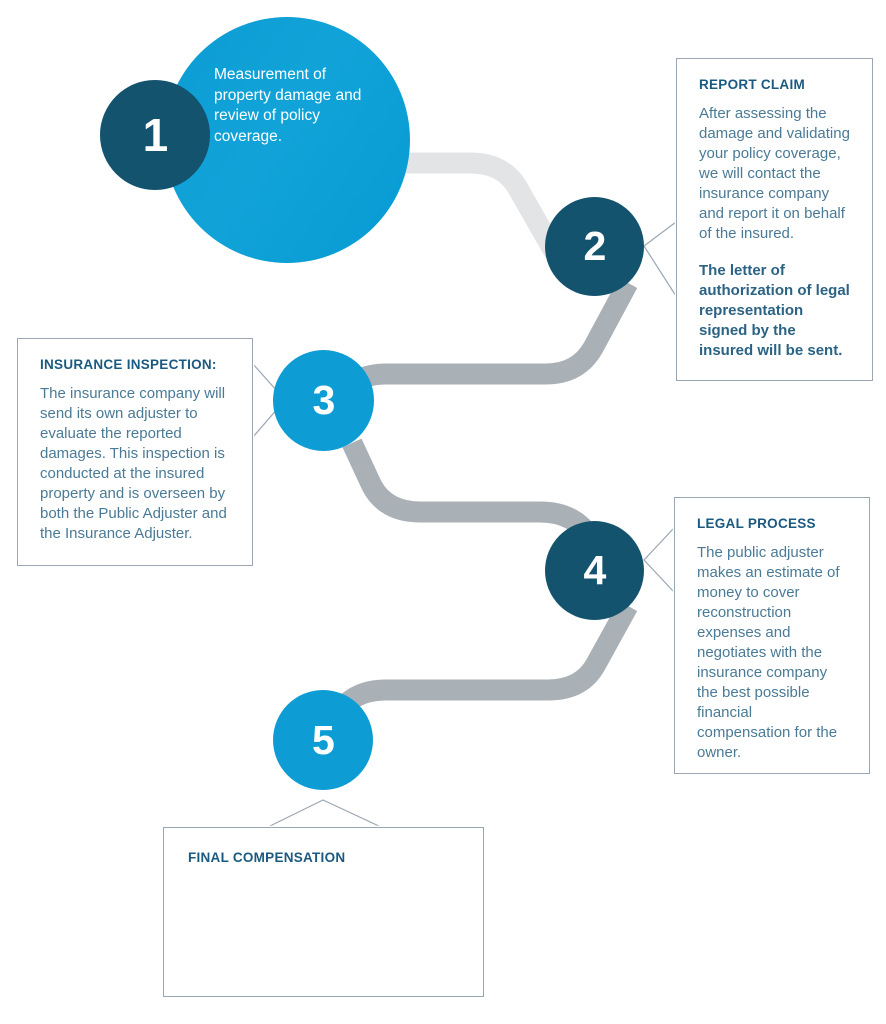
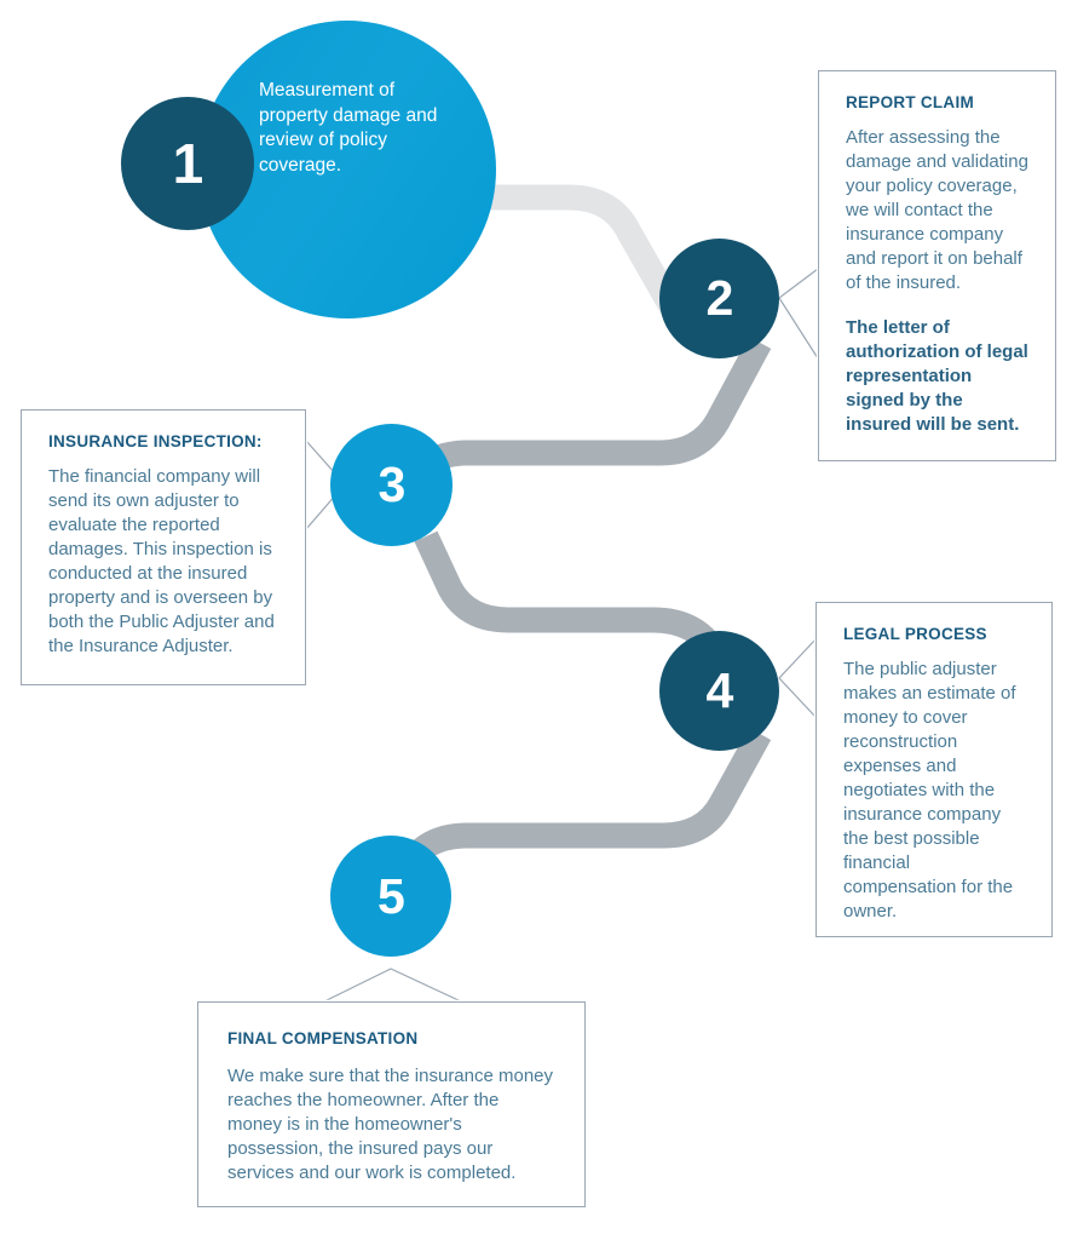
  Measurement of property damage and review of policy coverage.
  1
  2
  REPORT CLAIM
  After assessing the damage and validating your policy coverage, we will contact the insurance company and report it on behalf of the insured.
  The letter of authorization of legal representation signed by the insured will be sent.
  3
  INSURANCE INSPECTION:
- The insurance company will send its own adjuster to evaluate the reported damages. This inspection is conducted at the insured property and is overseen by both the Public Adjuster and the Insurance Adjuster.
+ The financial company will send its own adjuster to evaluate the reported damages. This inspection is conducted at the insured property and is overseen by both the Public Adjuster and the Insurance Adjuster.
  4
  LEGAL PROCESS
  The public adjuster makes an estimate of money to cover reconstruction expenses and negotiates with the insurance company the best possible financial compensation for the owner.
  5
  FINAL COMPENSATION
+ We make sure that the insurance money reaches the homeowner. After the money is in the homeowner's possession, the insured pays our services and our work is completed.
